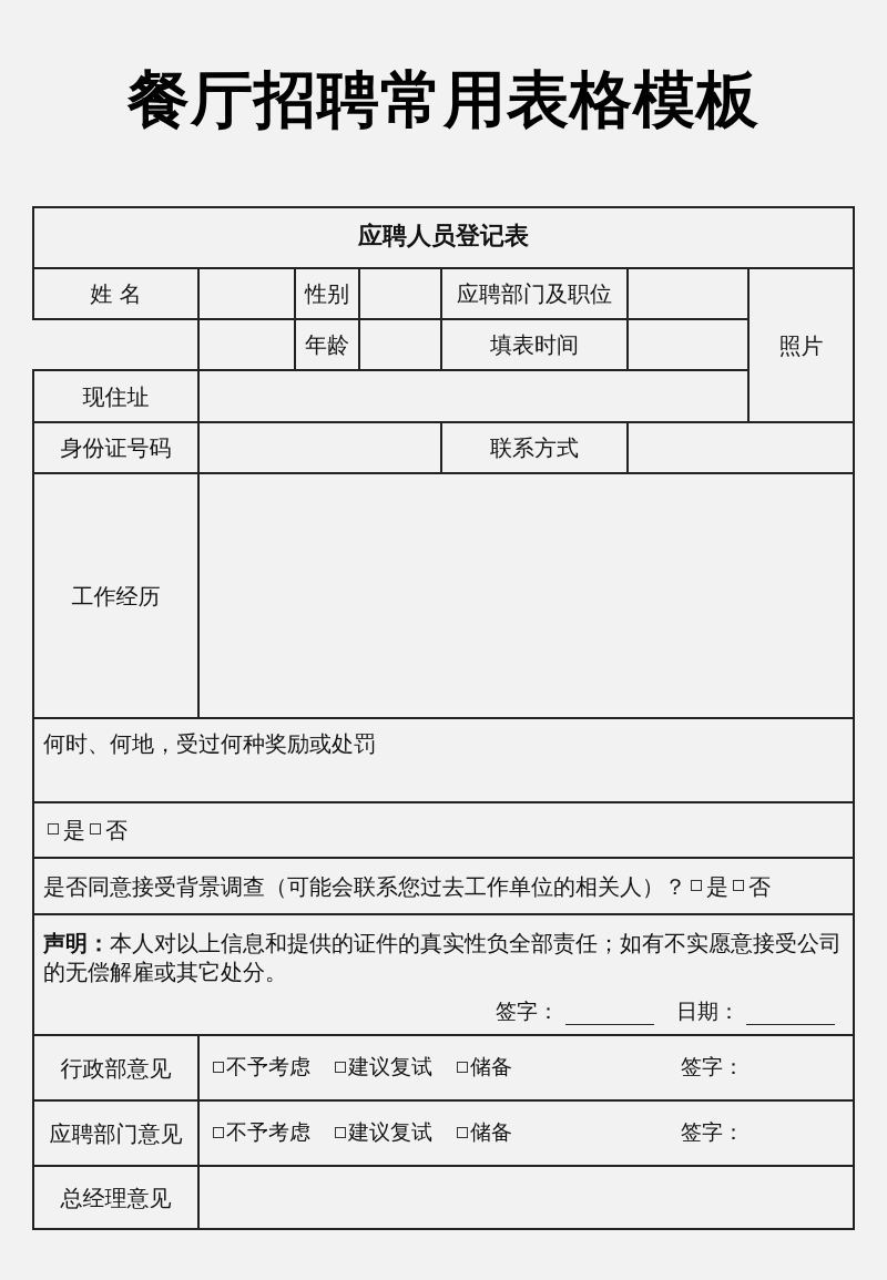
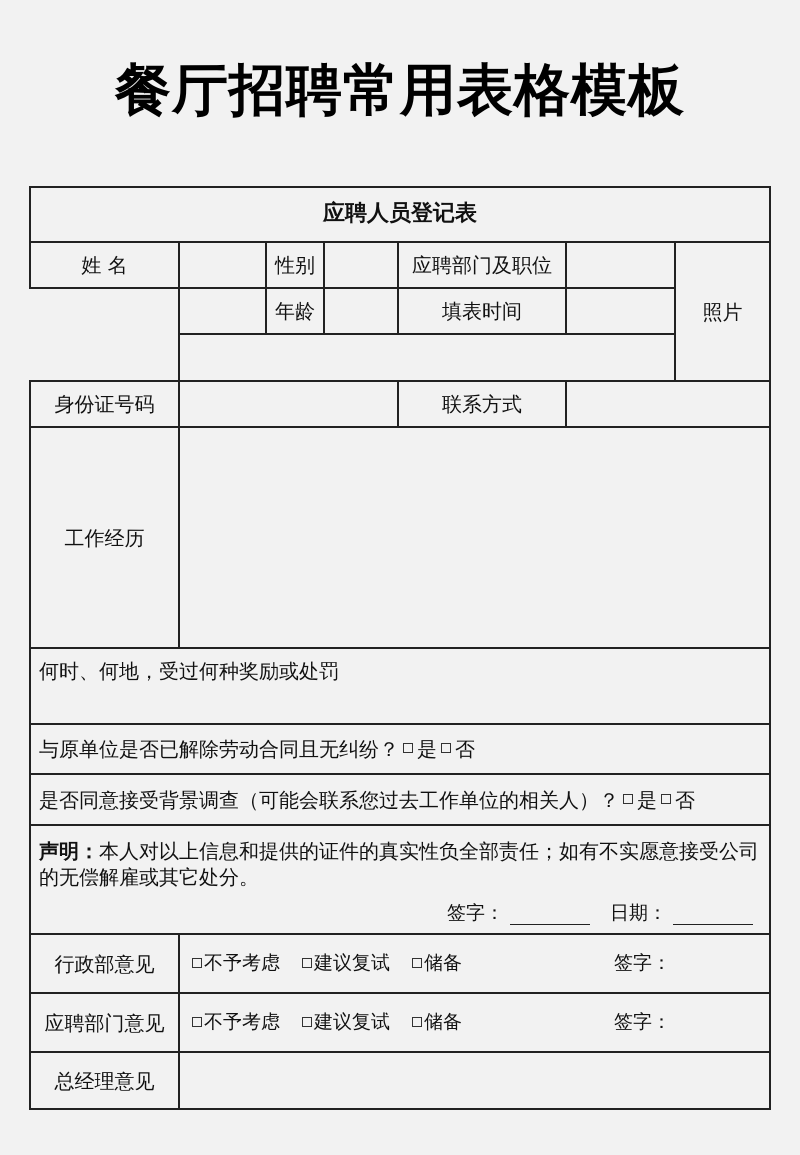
  餐厅招聘常用表格模板
  应聘人员登记表
  姓 名
  性别
  应聘部门及职位
  照片
  年龄
  填表时间
- 现住址
  身份证号码
  联系方式
  工作经历
  何时、何地，受过何种奖励或处罚
+ 与原单位是否已解除劳动合同且无纠纷？
  是
  否
  是否同意接受背景调查（可能会联系您过去工作单位的相关人）？
  是
  否
  声明：本人对以上信息和提供的证件的真实性负全部责任；如有不实愿意接受公司的无偿解雇或其它处分。
  签字：
  日期：
  行政部意见
  不予考虑
  建议复试
  储备
  签字：
  应聘部门意见
  不予考虑
  建议复试
  储备
  签字：
  总经理意见
